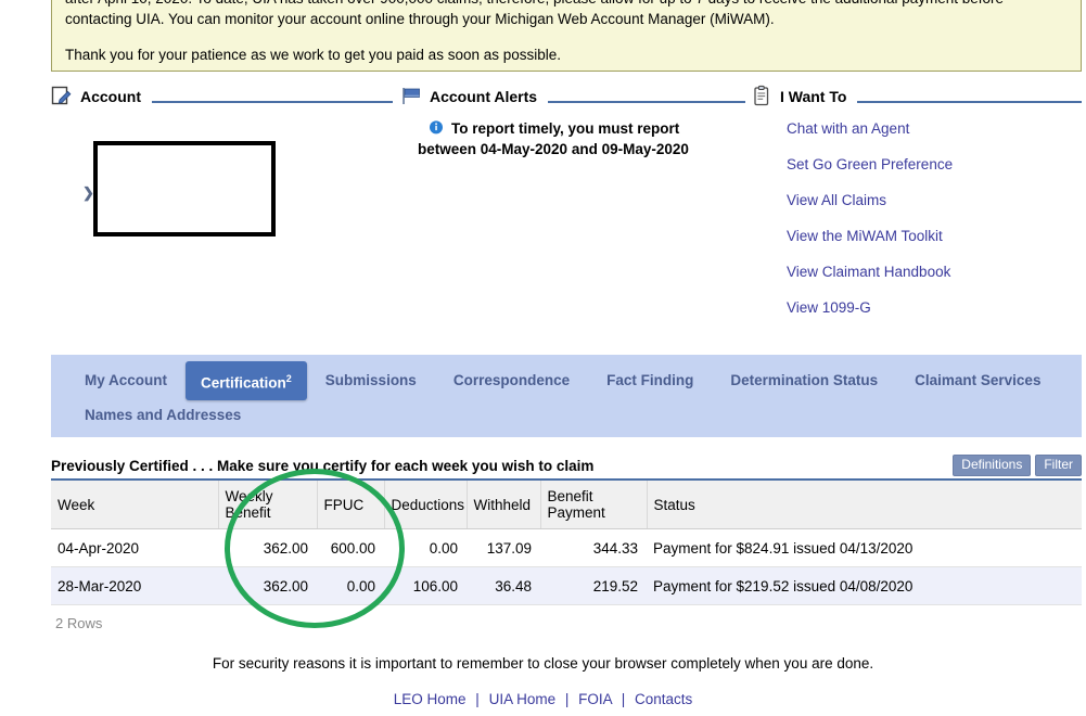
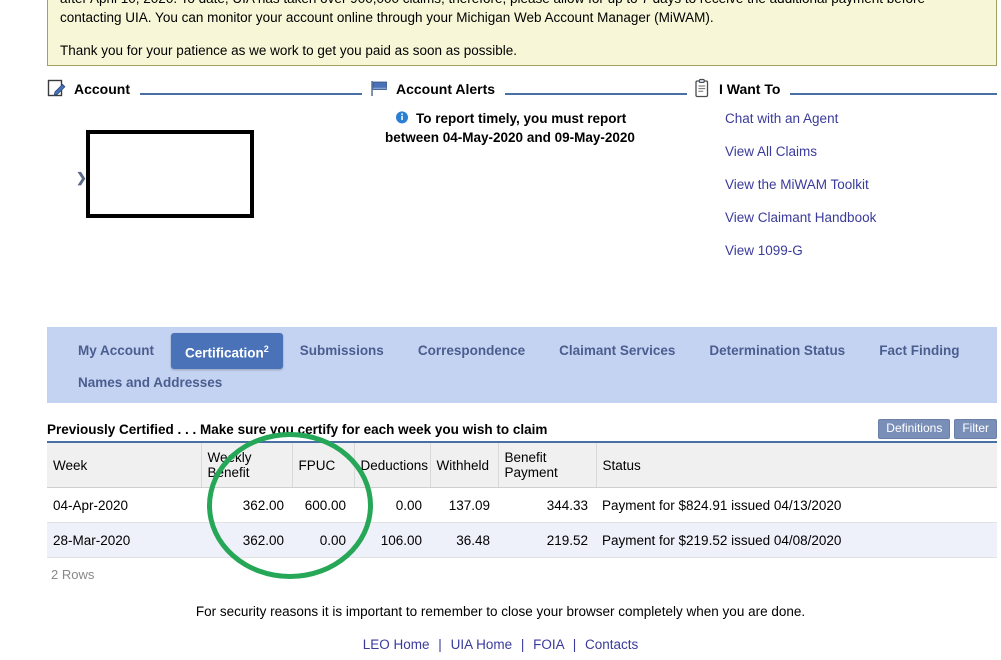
  contacting UIA. You can monitor your account online through your Michigan Web Account Manager (MiWAM).
  Thank you for your patience as we work to get you paid as soon as possible.
  Account
  ❯
  Account Alerts
  To report timely, you must report
  between 04-May-2020 and 09-May-2020
  I Want To
  Chat with an Agent
- Set Go Green Preference
  View All Claims
  View the MiWAM Toolkit
  View Claimant Handbook
  View 1099-G
  My Account
  Certification2
  Submissions
  Correspondence
- Fact Finding
+ Claimant Services
  Determination Status
- Claimant Services
+ Fact Finding
  Names and Addresses
  Previously Certified . . . Make sure you certify for each week you wish to claim
  Definitions
  Filter
  Week	Weekly Benefit	FPUC	Deductions	Withheld	Benefit Payment	Status
  04-Apr-2020	362.00	600.00	0.00	137.09	344.33	Payment for $824.91 issued 04/13/2020
  28-Mar-2020	362.00	0.00	106.00	36.48	219.52	Payment for $219.52 issued 04/08/2020
  2 Rows
  For security reasons it is important to remember to close your browser completely when you are done.
  LEO Home | UIA Home | FOIA | Contacts
